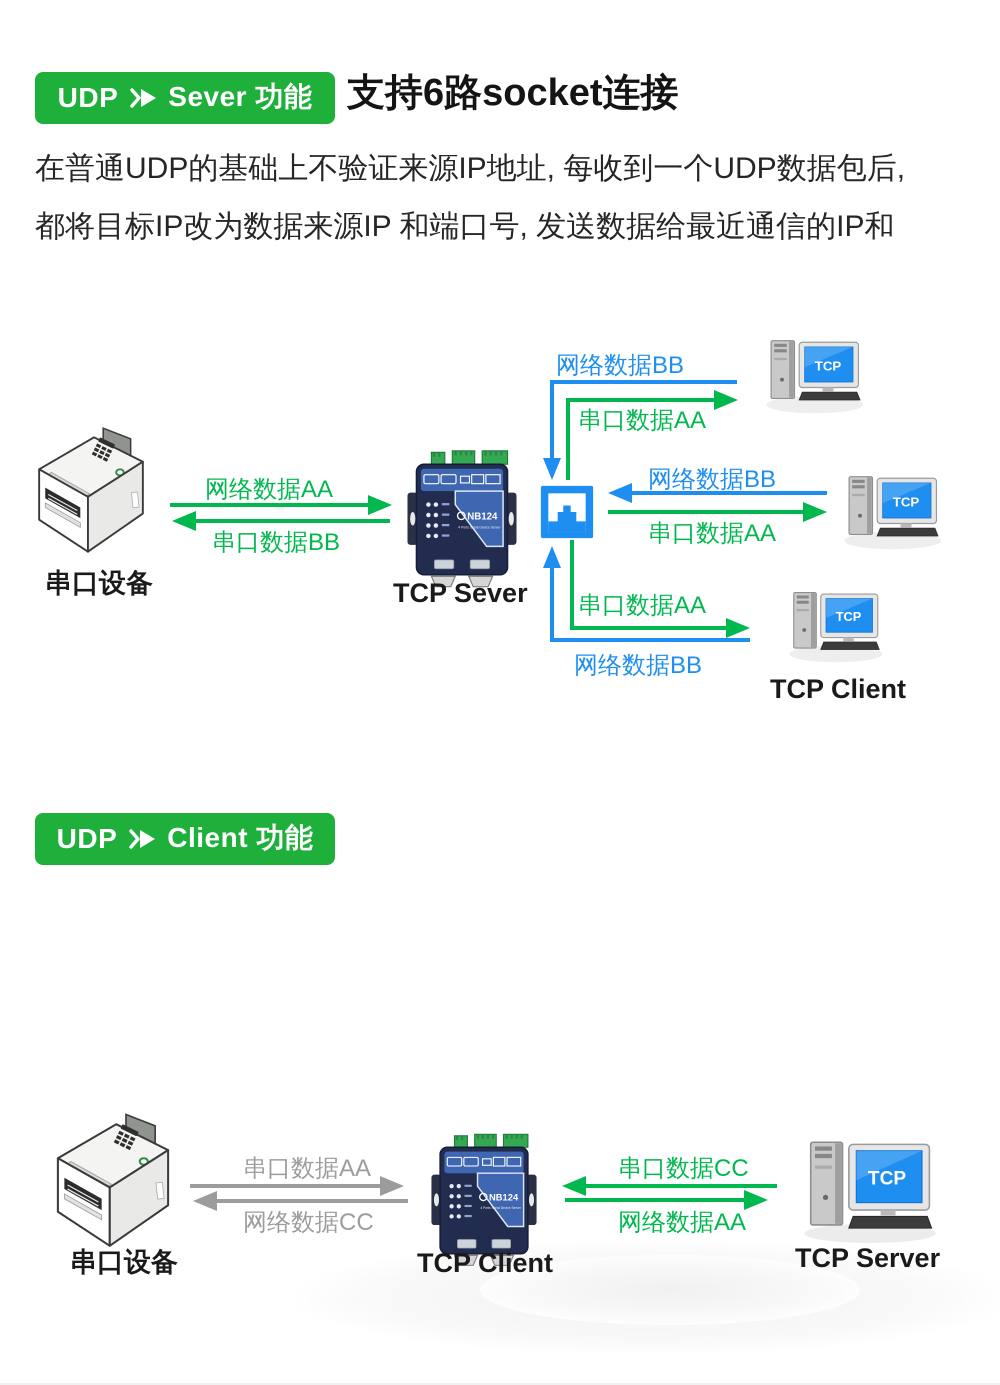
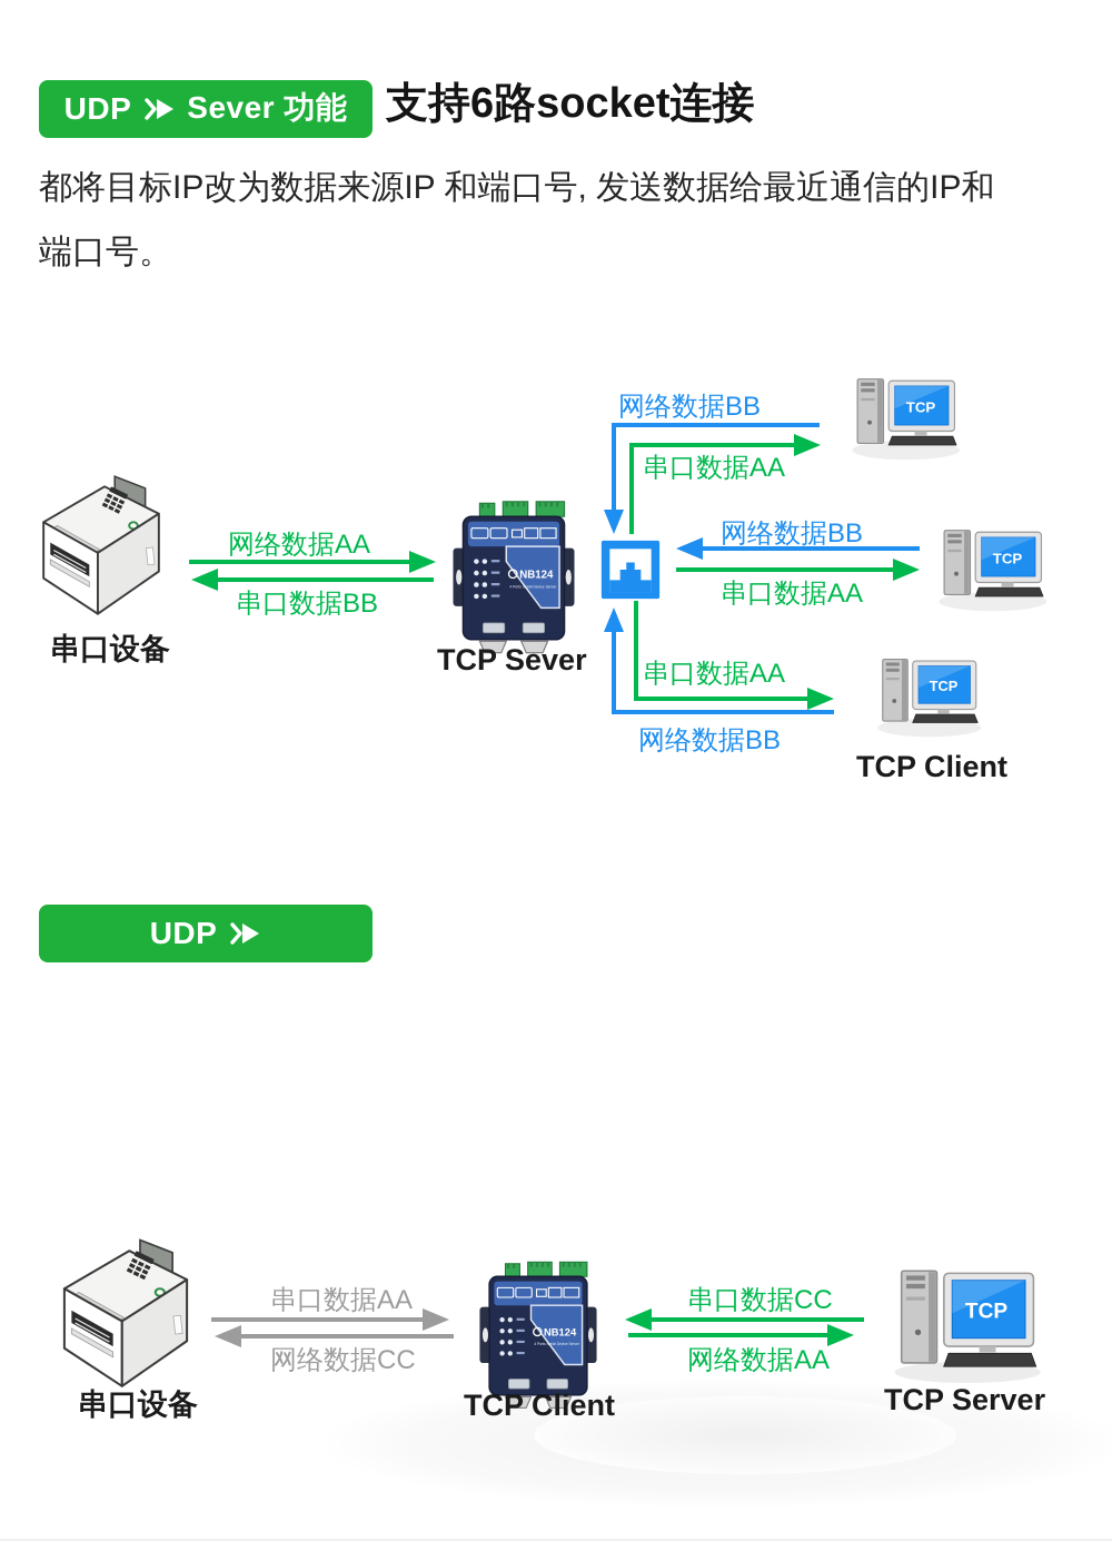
  UDP
  Sever 功能
  支持6路socket连接
- 在普通UDP的基础上不验证来源IP地址, 每收到一个UDP数据包后,
  都将目标IP改为数据来源IP 和端口号, 发送数据给最近通信的IP和
+ 端口号。
  网络数据AA
  串口数据BB
  网络数据BB
  串口数据AA
  网络数据BB
  串口数据AA
  串口数据AA
  网络数据BB
  串口设备
  NB124
  TCP Sever
  TCP
  TCP
  TCP
  TCP Client
  UDP
- Client 功能
  串口数据AA
  网络数据CC
  串口数据CC
  网络数据AA
  串口设备
  NB124
  TCP Client
  TCP
  TCP Server
